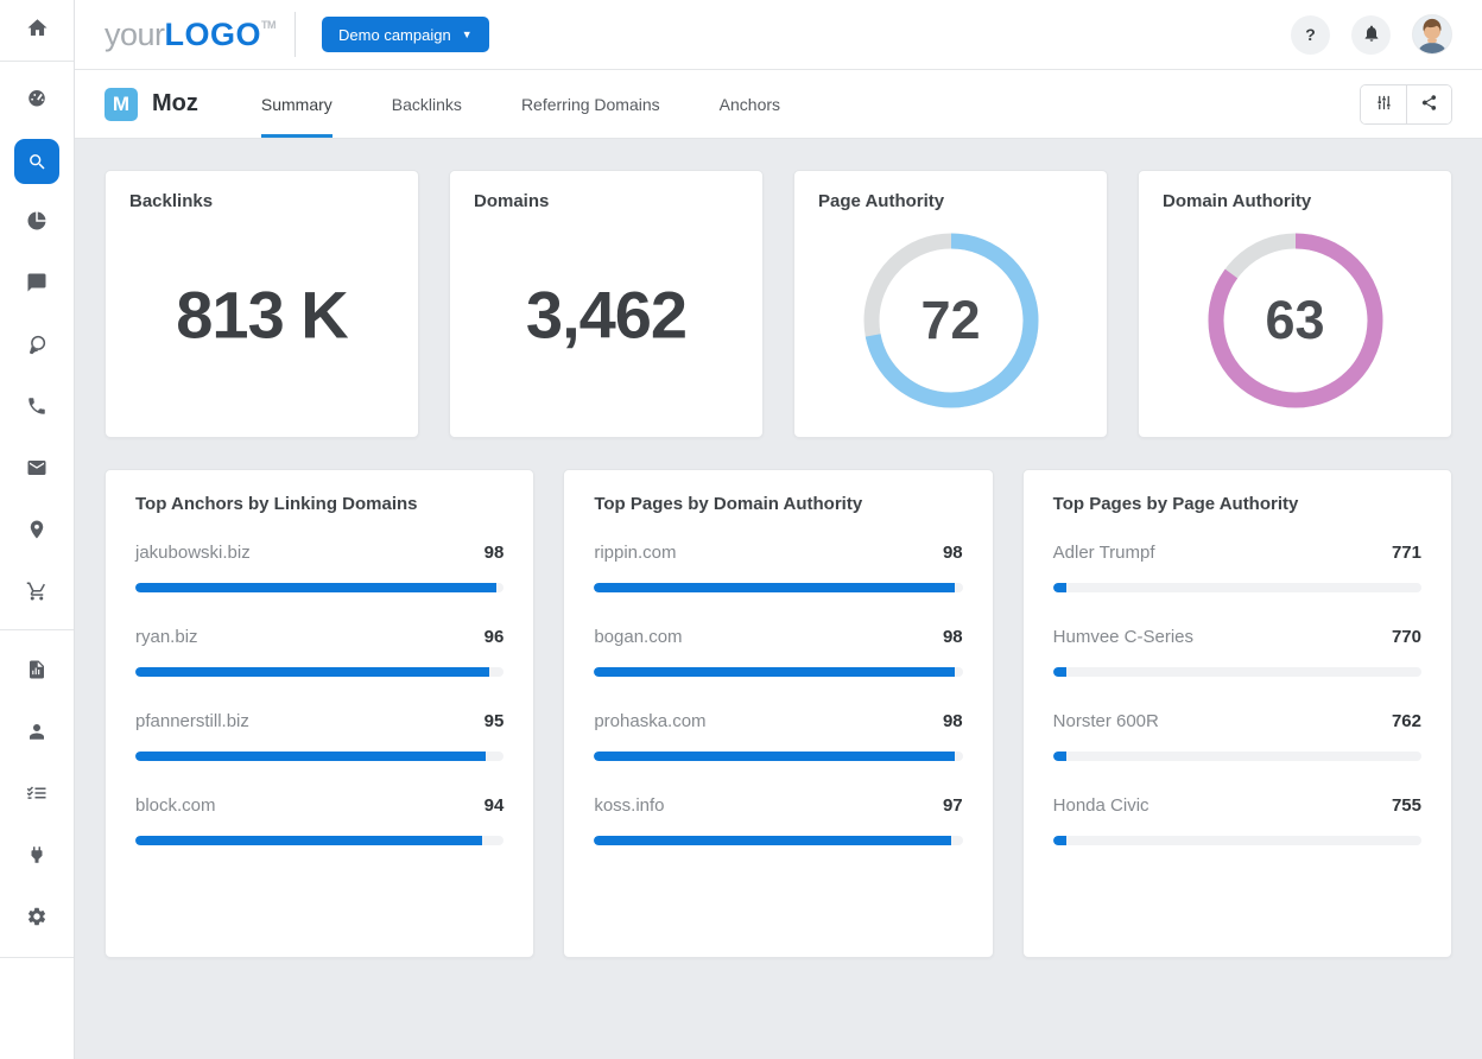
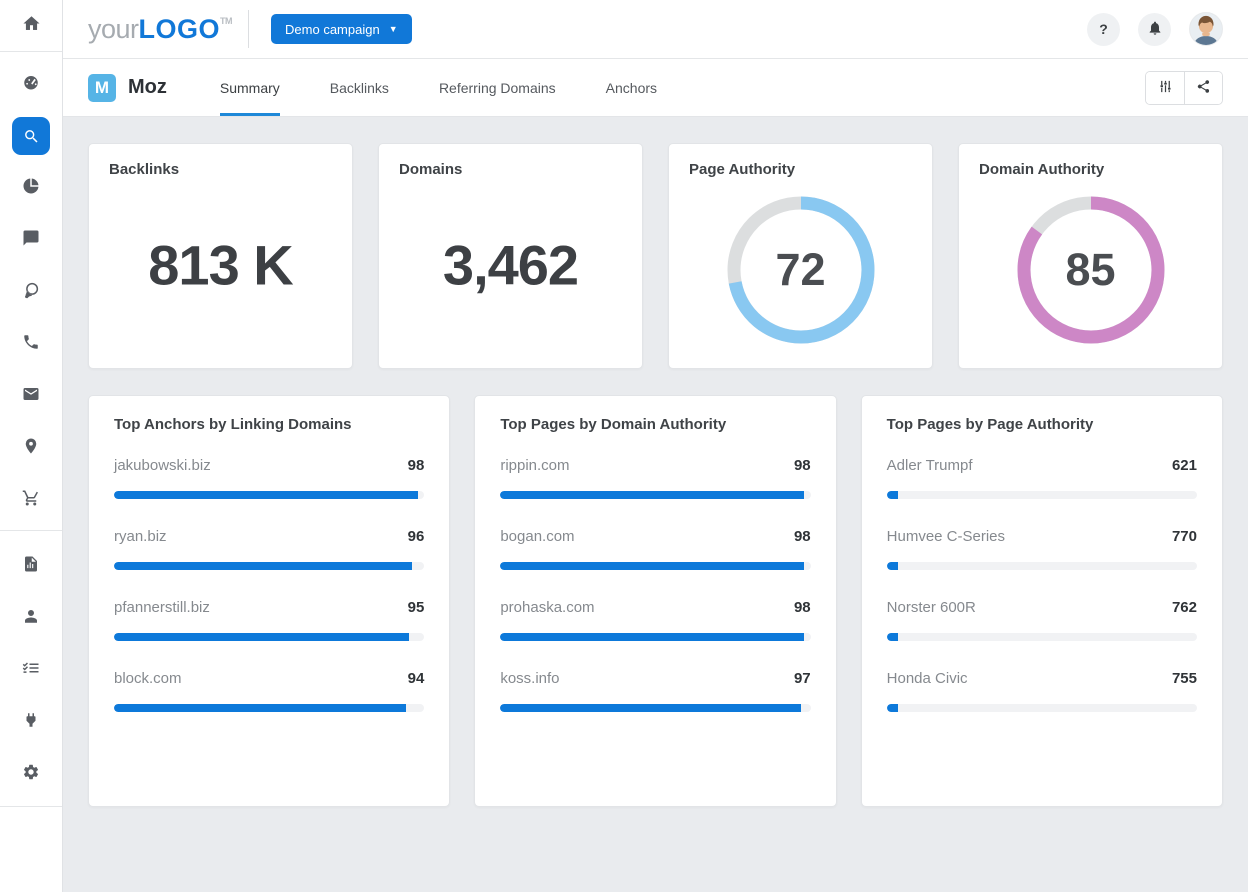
  your
  LOGO
  TM
  Demo campaign
  ▼
  ?
  M
  Moz
  Summary
  Backlinks
  Referring Domains
  Anchors
  Backlinks
  813 K
  Domains
  3,462
  Page Authority
  72
  Domain Authority
- 63
+ 85
  Top Anchors by Linking Domains
  jakubowski.biz
  98
  ryan.biz
  96
  pfannerstill.biz
  95
  block.com
  94
  Top Pages by Domain Authority
  rippin.com
  98
  bogan.com
  98
  prohaska.com
  98
  koss.info
  97
  Top Pages by Page Authority
  Adler Trumpf
- 771
+ 621
  Humvee C-Series
  770
  Norster 600R
  762
  Honda Civic
  755
